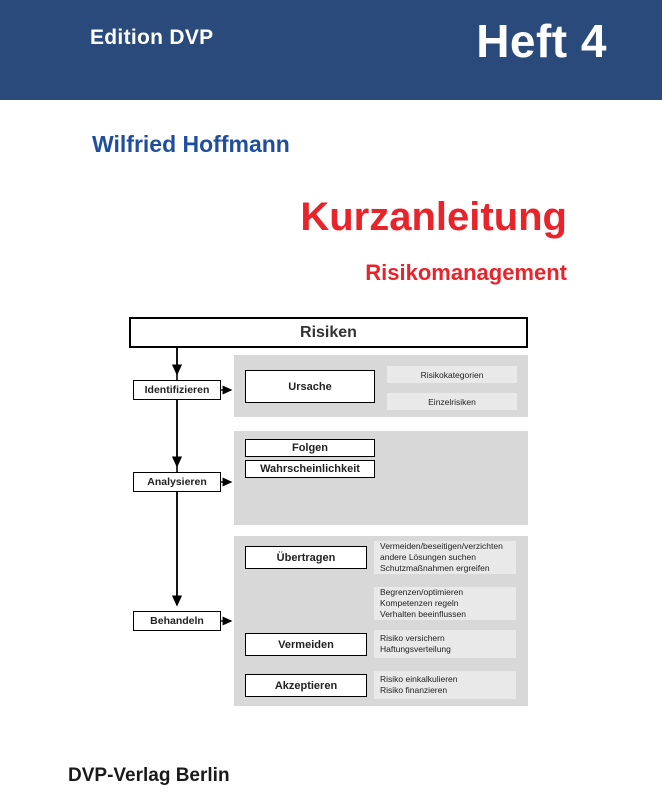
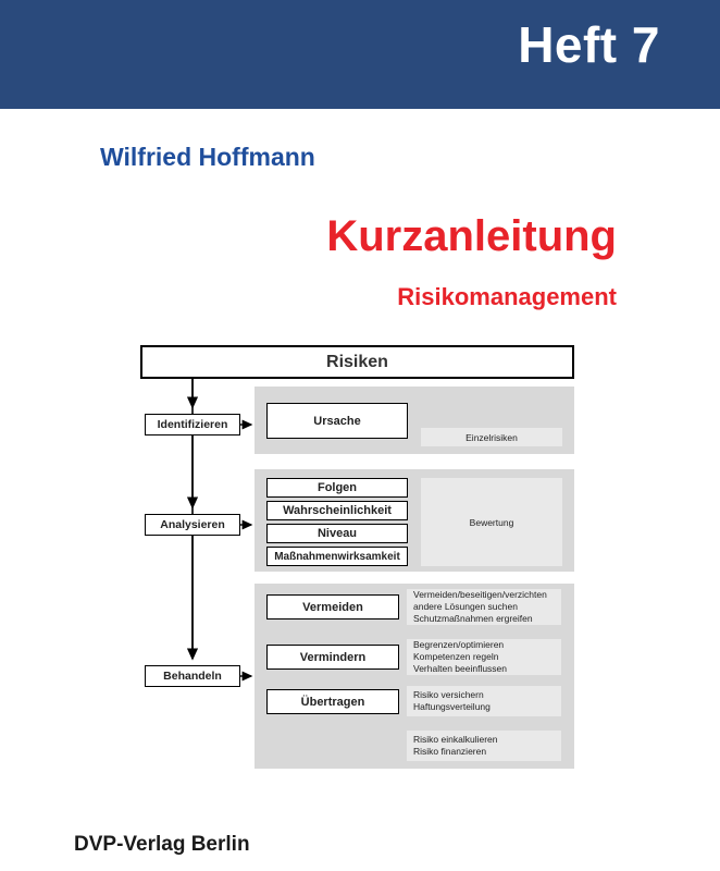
- Edition DVP
- Heft 4
+ Heft 7
  Wilfried Hoffmann
  Kurzanleitung
  Risikomanagement
  Risiken
  Identifizieren
  Analysieren
  Behandeln
  Ursache
- Risikokategorien
  Einzelrisiken
  Folgen
  Wahrscheinlichkeit
+ Niveau
+ Maßnahmenwirksamkeit
+ Bewertung
- Übertragen
+ Vermeiden
+ Vermindern
- Vermeiden
+ Übertragen
- Akzeptieren
  Vermeiden/beseitigen/verzichten
  andere Lösungen suchen
  Schutzmaßnahmen ergreifen
  Begrenzen/optimieren
  Kompetenzen regeln
  Verhalten beeinflussen
  Risiko versichern
  Haftungsverteilung
  Risiko einkalkulieren
  Risiko finanzieren
  DVP-Verlag Berlin
